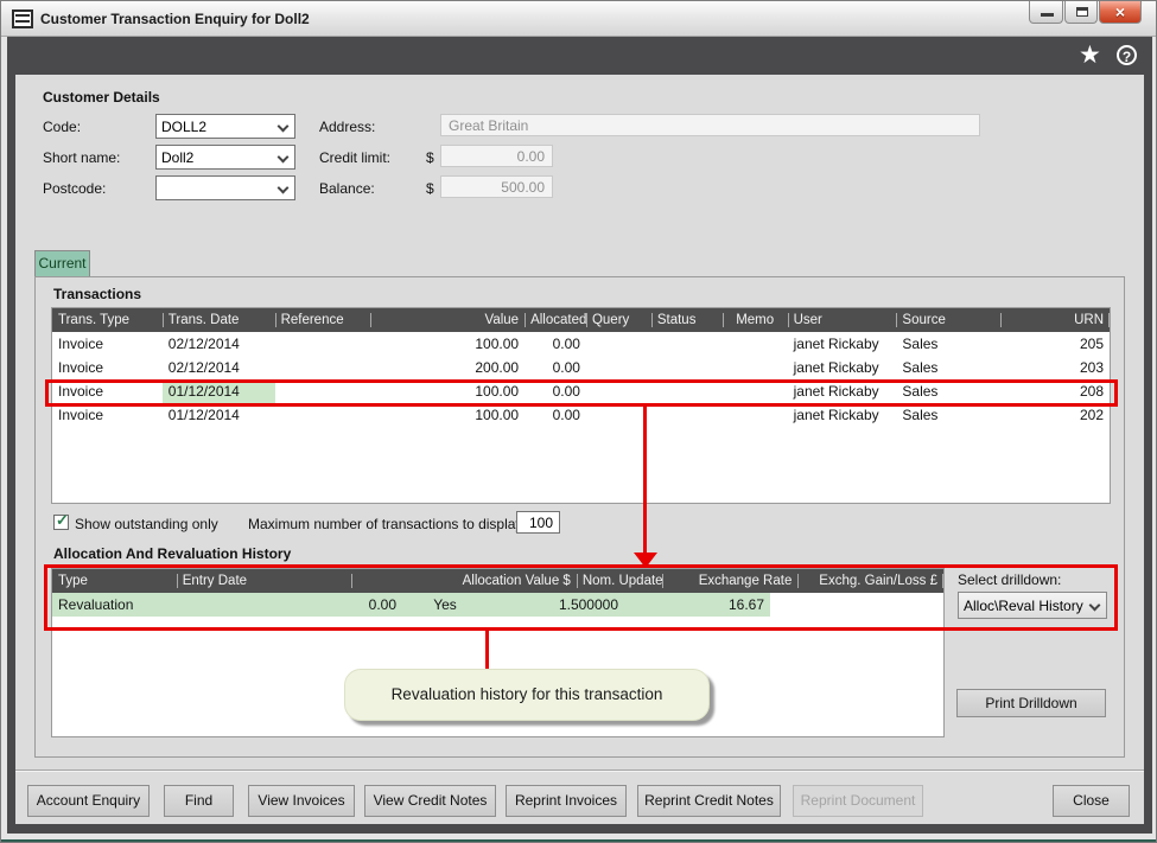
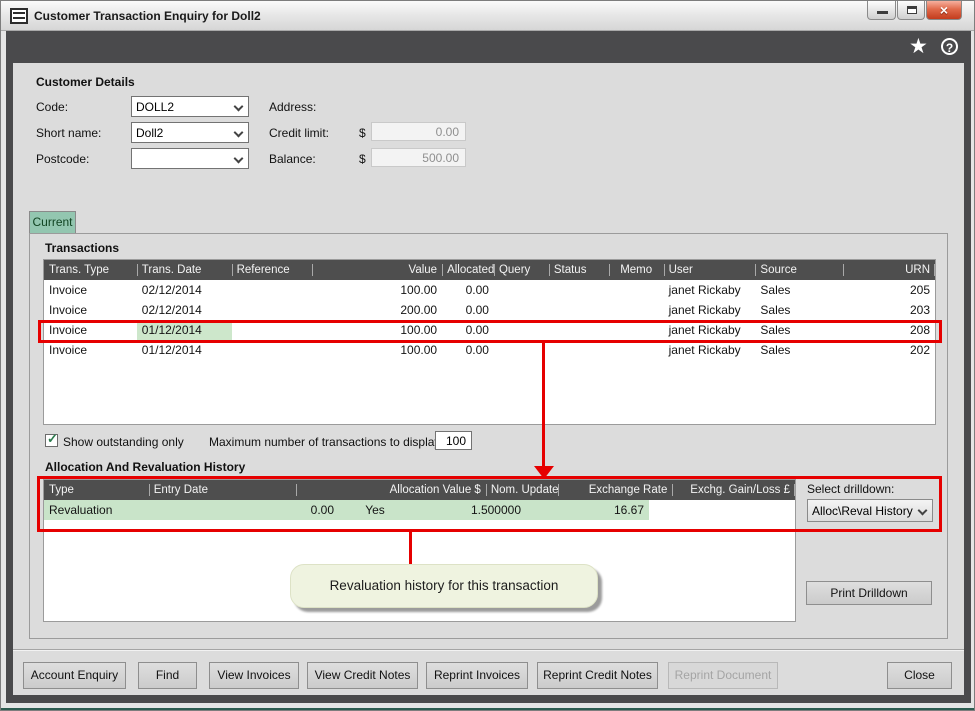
  Customer Transaction Enquiry for Doll2
  ×
  ★
  ?
  Customer Details
  Code:
  DOLL2
  Short name:
  Doll2
  Postcode:
  Address:
- Great Britain
  Credit limit:
  $
  0.00
  Balance:
  $
  500.00
  Current
  Transactions
  Trans. Type
  Trans. Date
  Reference
  Value
  Allocated
  Query
  Status
  Memo
  User
  Source
  URN
  Invoice
  02/12/2014
  100.00
  0.00
  janet Rickaby
  Sales
  205
  Invoice
  02/12/2014
  200.00
  0.00
  janet Rickaby
  Sales
  203
  Invoice
  01/12/2014
  100.00
  0.00
  janet Rickaby
  Sales
  208
  Invoice
  01/12/2014
  100.00
  0.00
  janet Rickaby
  Sales
  202
  ✓
  Show outstanding only
  Maximum number of transactions to displa
  100
  Allocation And Revaluation History
  Type
  Entry Date
  Allocation Value $
  Nom. Update
  Exchange Rate
  Exchg. Gain/Loss £
  Revaluation
  0.00
  Yes
  1.500000
  16.67
  Select drilldown:
  Alloc\Reval History
  Print Drilldown
  Revaluation history for this transaction
  Account Enquiry
  Find
  View Invoices
  View Credit Notes
  Reprint Invoices
  Reprint Credit Notes
  Reprint Document
  Close
